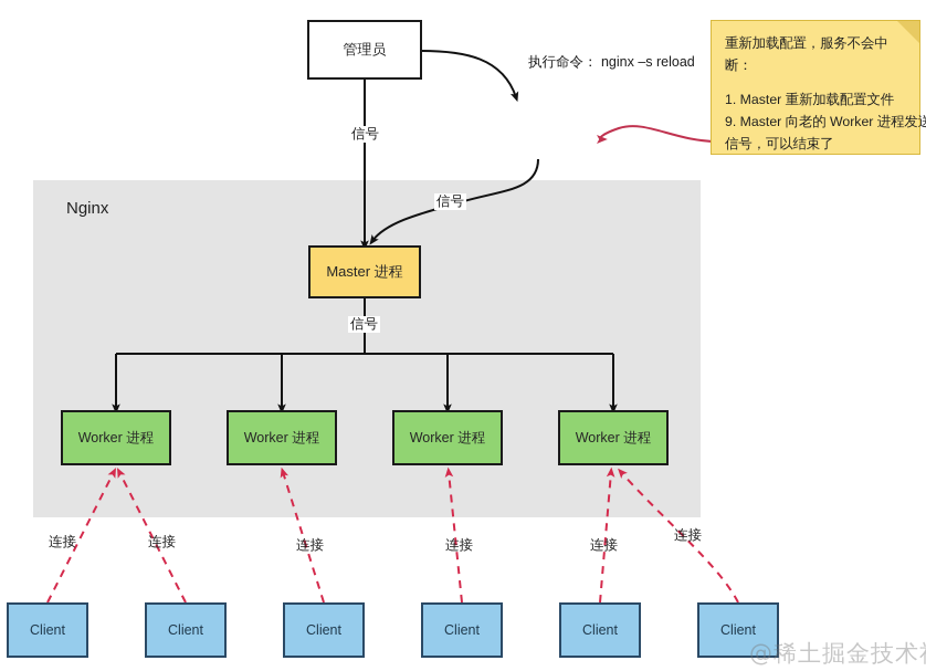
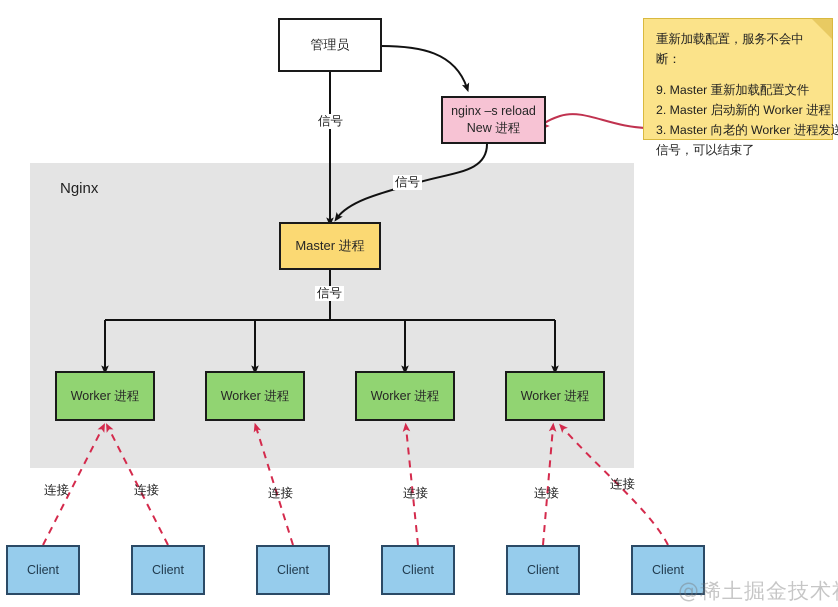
  Nginx
  管理员
+ nginx –s reload
+ New 进程
  Master 进程
  Worker 进程
  Worker 进程
  Worker 进程
  Worker 进程
  Client
  Client
  Client
  Client
  Client
  Client
- 执行命令： nginx –s reload
  信号
  信号
  信号
  连接
  连接
  连接
  连接
  连接
  连接
  重新加载配置，服务不会中断：
- 1. Master 重新加载配置文件
+ 9. Master 重新加载配置文件
+ 2. Master 启动新的 Worker 进程
- 9. Master 向老的 Worker 进程发送
+ 3. Master 向老的 Worker 进程发送
  信号，可以结束了
  @稀土掘金技术
